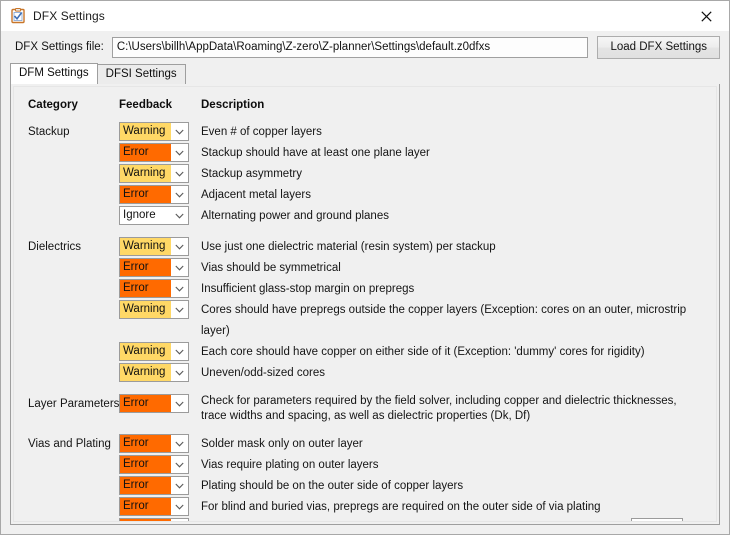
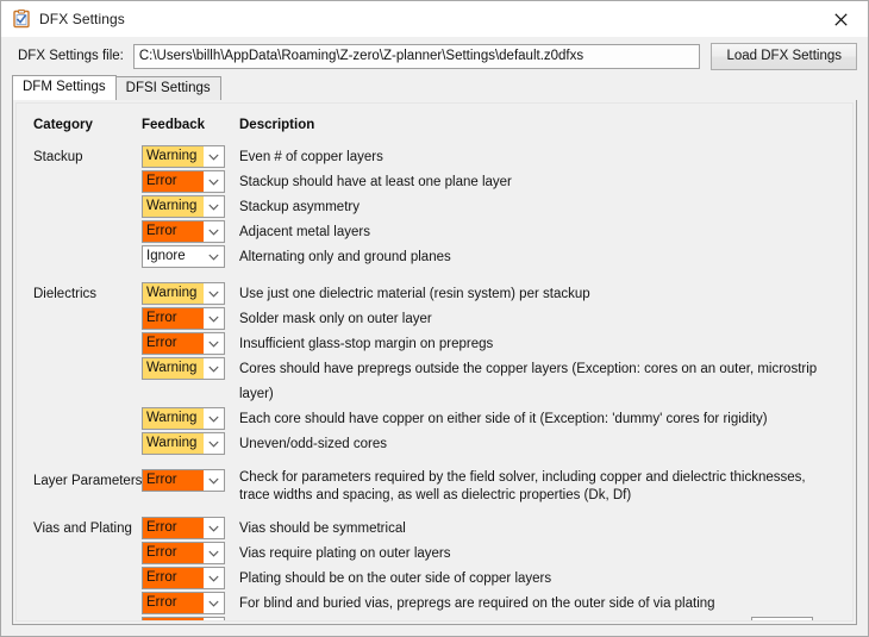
  DFX Settings
  DFX Settings file:
  C:\Users\billh\AppData\Roaming\Z-zero\Z-planner\Settings\default.z0dfxs
  Load DFX Settings
  DFM Settings
  DFSI Settings
  Category
  Feedback
  Description
  Stackup
  Warning
  Even # of copper layers
  Error
  Stackup should have at least one plane layer
  Warning
  Stackup asymmetry
  Error
  Adjacent metal layers
  Ignore
- Alternating power and ground planes
+ Alternating only and ground planes
  Dielectrics
  Warning
  Use just one dielectric material (resin system) per stackup
  Error
- Vias should be symmetrical
+ Solder mask only on outer layer
  Error
  Insufficient glass-stop margin on prepregs
  Warning
  Cores should have prepregs outside the copper layers (Exception: cores on an outer, microstrip layer)
  Warning
  Each core should have copper on either side of it (Exception: 'dummy' cores for rigidity)
  Warning
  Uneven/odd-sized cores
  Layer Parameters
  Error
  Check for parameters required by the field solver, including copper and dielectric thicknesses,
  trace widths and spacing, as well as dielectric properties (Dk, Df)
  Vias and Plating
  Error
- Solder mask only on outer layer
+ Vias should be symmetrical
  Error
  Vias require plating on outer layers
  Error
  Plating should be on the outer side of copper layers
  Error
  For blind and buried vias, prepregs are required on the outer side of via plating
